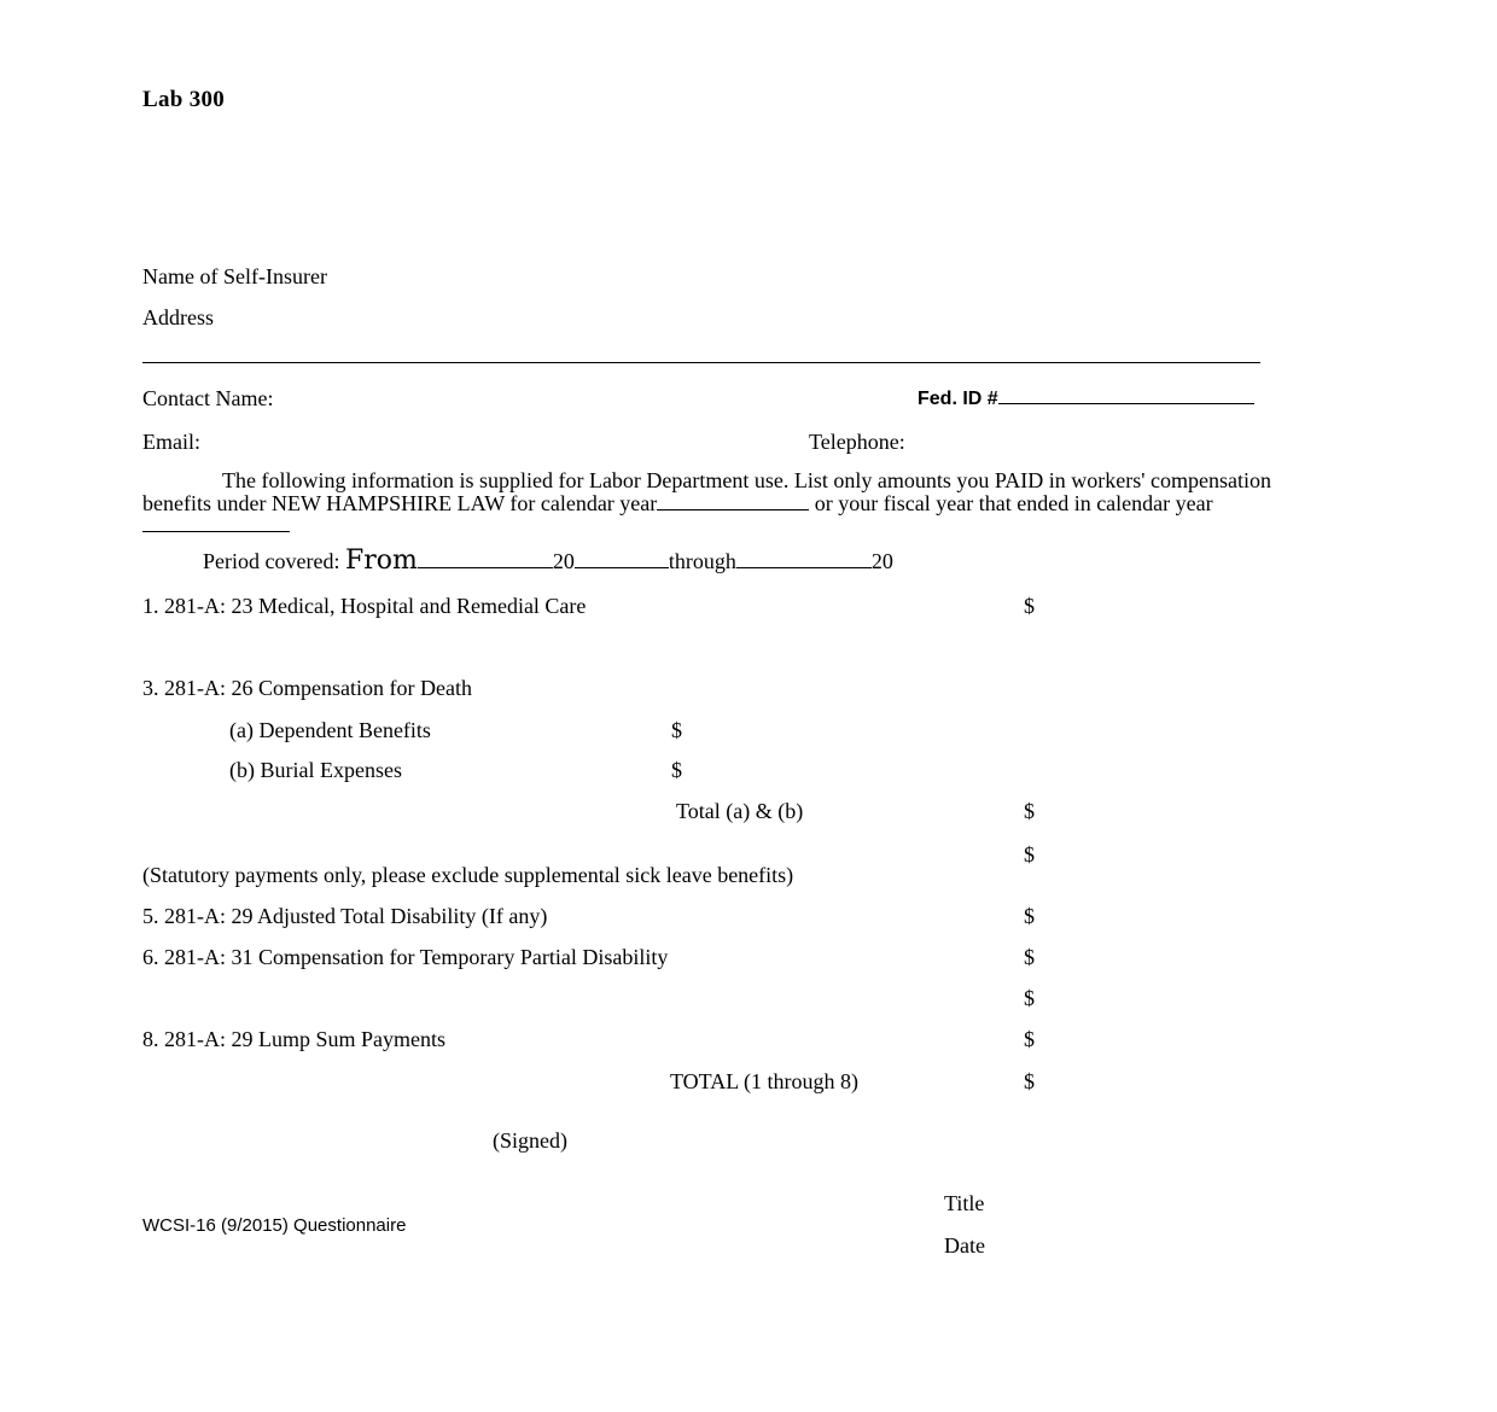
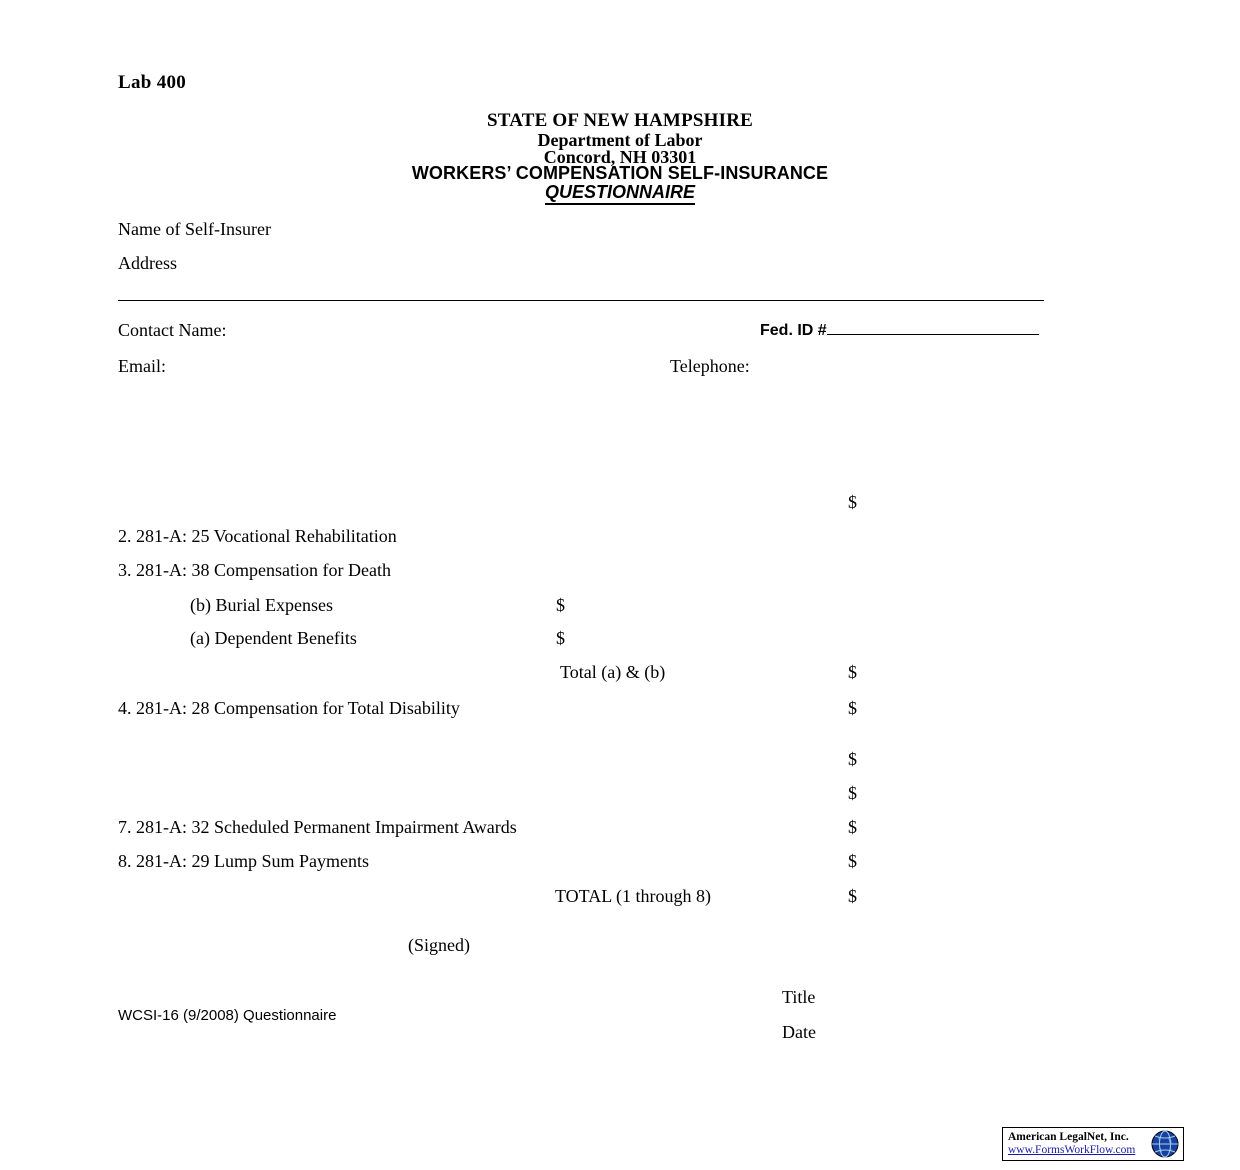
- Lab 300
+ Lab 400
+ STATE OF NEW HAMPSHIRE
+ Department of Labor
+ Concord, NH 03301
+ WORKERS’ COMPENSATION SELF-INSURANCE
+ QUESTIONNAIRE
  Name of Self-Insurer
  Address
  Contact Name:
  Fed. ID #
  Email:
  Telephone:
- The following information is supplied for Labor Department use. List only amounts you PAID in workers' compensation benefits under NEW HAMPSHIRE LAW for calendar year or your fiscal year that ended in calendar year
- Period covered: From 20 through 20
- 1. 281-A: 23 Medical, Hospital and Remedial Care
  $
+ 2. 281-A: 25 Vocational Rehabilitation
- 3. 281-A: 26 Compensation for Death
+ 3. 281-A: 38 Compensation for Death
- (a) Dependent Benefits
+ (b) Burial Expenses
  $
- (b) Burial Expenses
+ (a) Dependent Benefits
  $
  Total (a) & (b)
  $
+ 4. 281-A: 28 Compensation for Total Disability
  $
- (Statutory payments only, please exclude supplemental sick leave benefits)
- 5. 281-A: 29 Adjusted Total Disability (If any)
  $
- 6. 281-A: 31 Compensation for Temporary Partial Disability
  $
+ 7. 281-A: 32 Scheduled Permanent Impairment Awards
  $
  8. 281-A: 29 Lump Sum Payments
  $
  TOTAL (1 through 8)
  $
  (Signed)
- WCSI-16 (9/2015) Questionnaire
+ WCSI-16 (9/2008) Questionnaire
  Title
  Date
+ American LegalNet, Inc.
+ www.FormsWorkFlow.com
